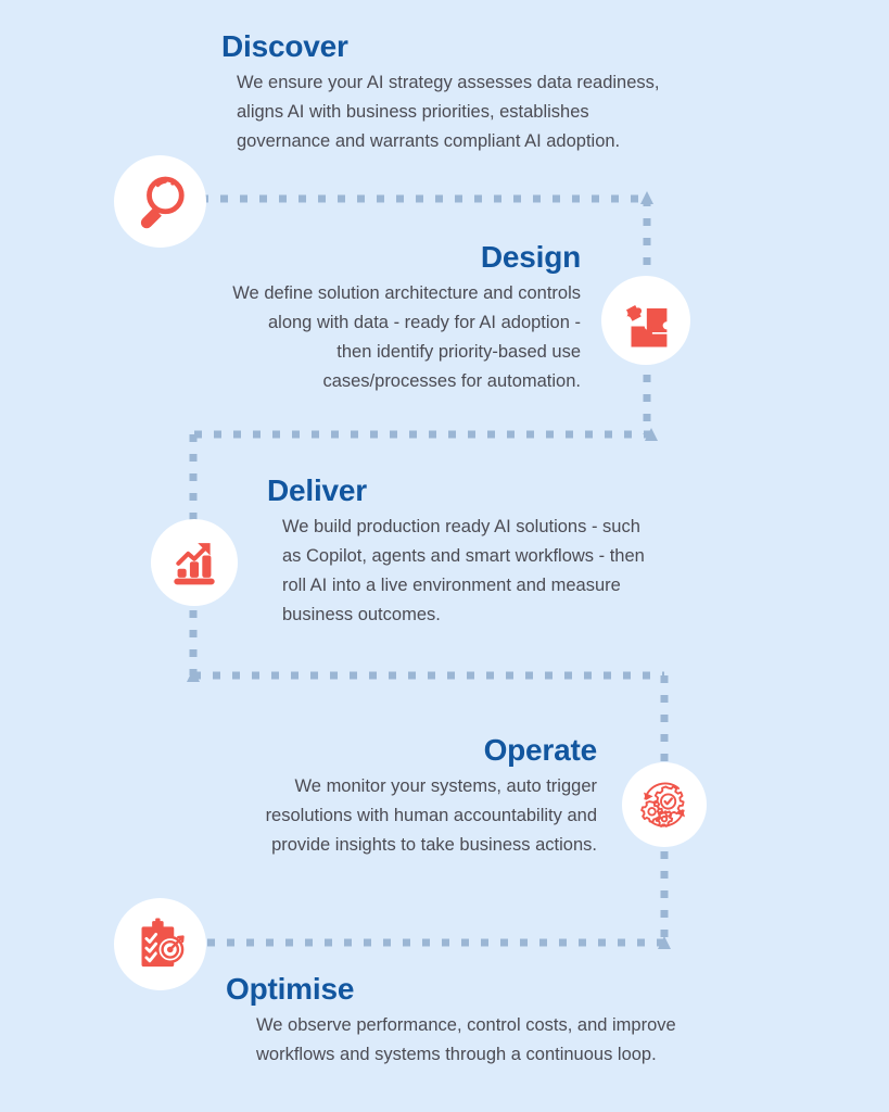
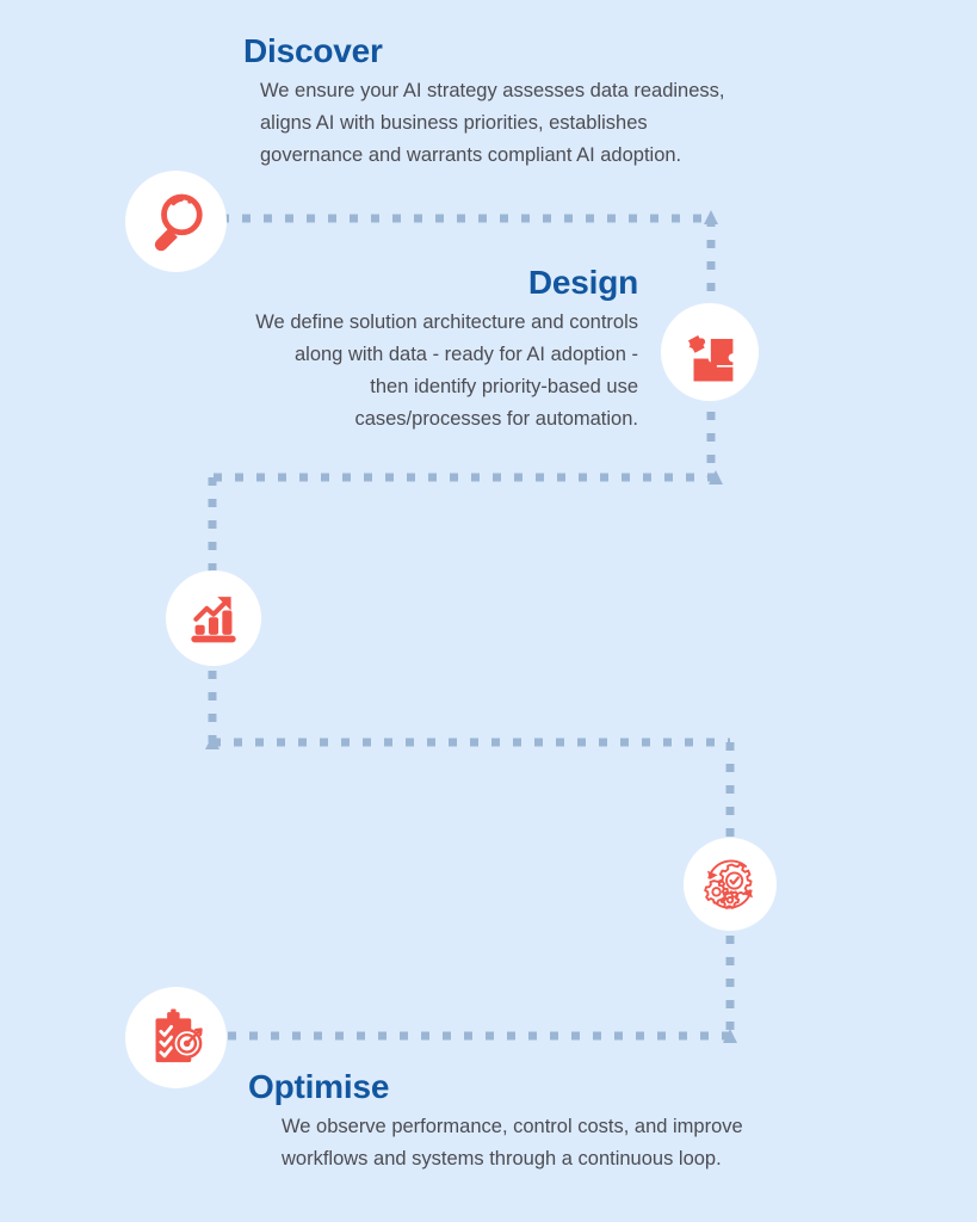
  Discover
  We ensure your AI strategy assesses data readiness,
  aligns AI with business priorities, establishes
  governance and warrants compliant AI adoption.
  Design
  We define solution architecture and controls
  along with data - ready for AI adoption -
  then identify priority-based use
  cases/processes for automation.
- Deliver
- We build production ready AI solutions - such
- as Copilot, agents and smart workflows - then
- roll AI into a live environment and measure
- business outcomes.
- Operate
- We monitor your systems, auto trigger
- resolutions with human accountability and
- provide insights to take business actions.
  Optimise
  We observe performance, control costs, and improve
  workflows and systems through a continuous loop.
